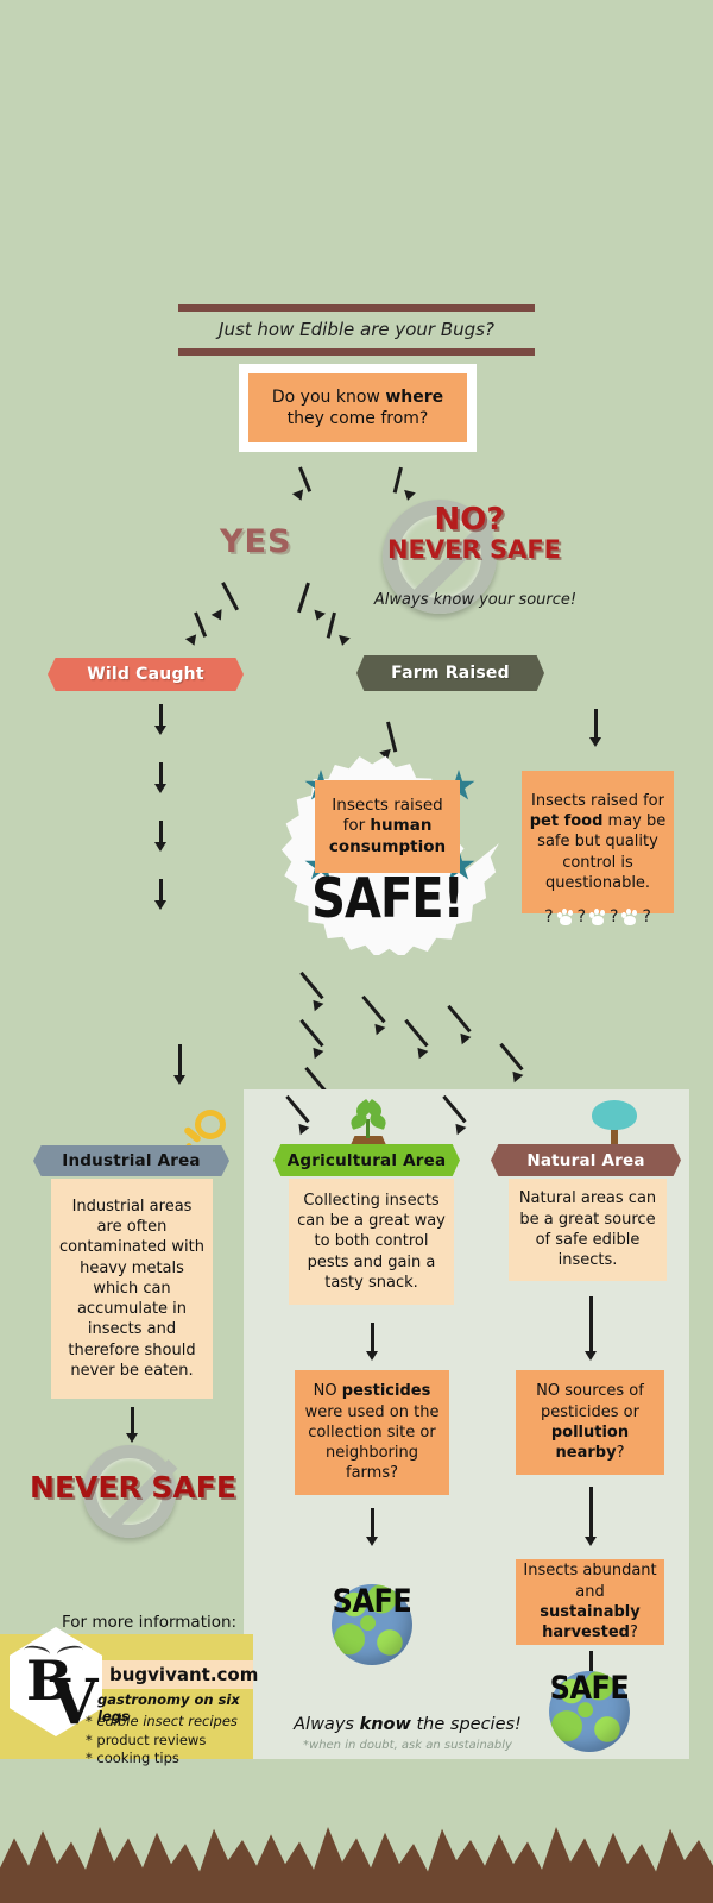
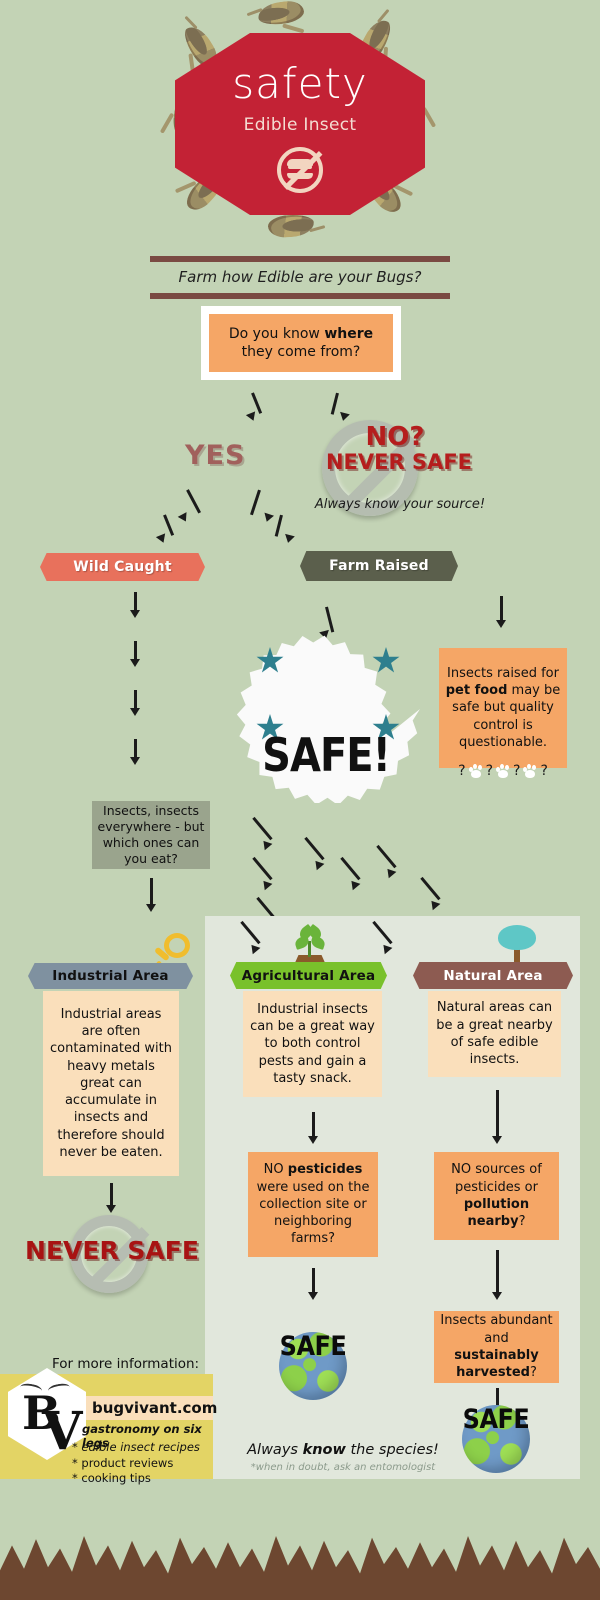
+ safety
+ Edible Insect
- Just how Edible are your Bugs?
+ Farm how Edible are your Bugs?
  Do you know where they come from?
  YES
  NO?
  NEVER SAFE
  Always know your source!
  Wild Caught
  Farm Raised
- Insects raised for human consumption
  SAFE!
  Insects raised for pet food may be safe but quality control is questionable.
  ?
  ?
  ?
  ?
+ Insects, insects everywhere - but which ones can you eat?
  Industrial Area
  Agricultural Area
  Natural Area
- Industrial areas are often contaminated with heavy metals which can accumulate in insects and therefore should never be eaten.
+ Industrial areas are often contaminated with heavy metals great can accumulate in insects and therefore should never be eaten.
- Collecting insects can be a great way to both control pests and gain a tasty snack.
+ Industrial insects can be a great way to both control pests and gain a tasty snack.
- Natural areas can be a great source of safe edible insects.
+ Natural areas can be a great nearby of safe edible insects.
  NO pesticides were used on the collection site or neighboring farms?
  NO sources of pesticides or pollution nearby?
  Insects abundant and sustainably harvested?
  NEVER SAFE
  SAFE
  SAFE
  Always know the species!
- *when in doubt, ask an sustainably
+ *when in doubt, ask an entomologist
  For more information:
  B
  V
  bugvivant.com
  gastronomy on six legs
  * edible insect recipes
  * product reviews
  * cooking tips
